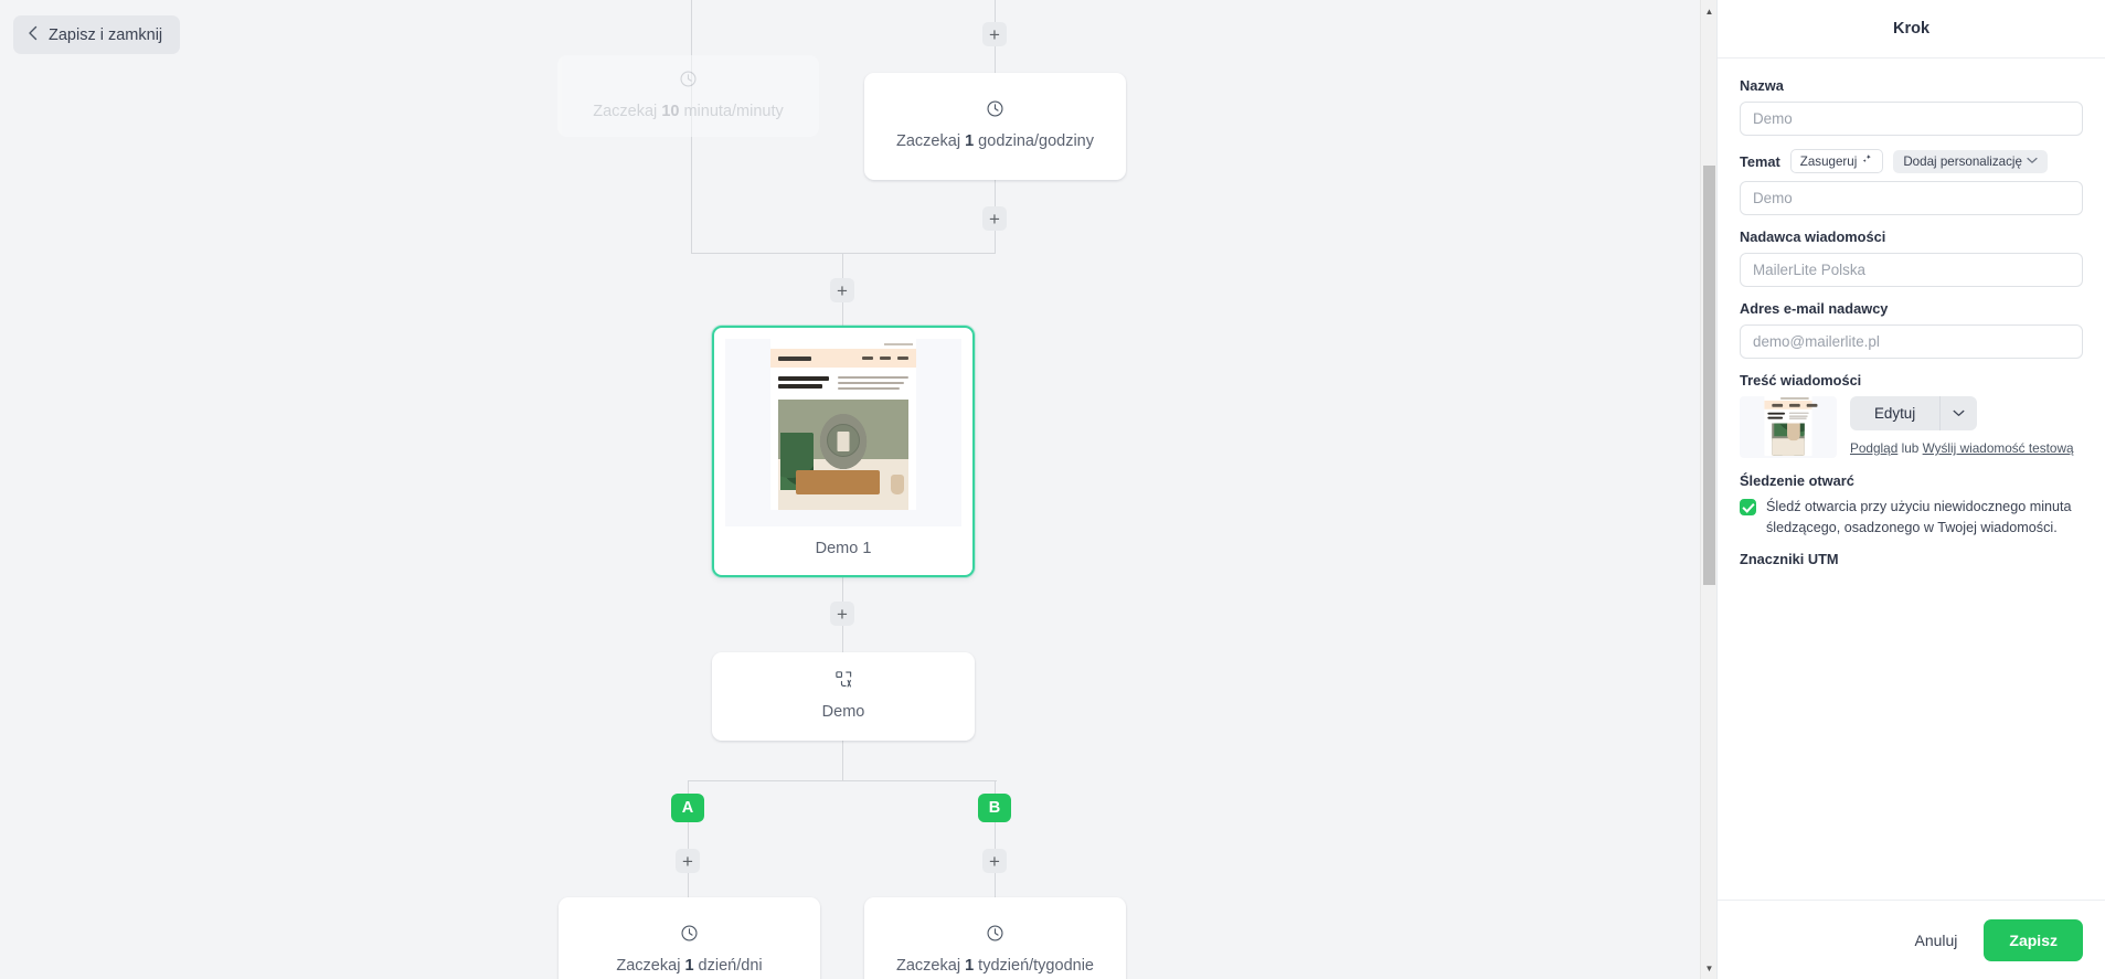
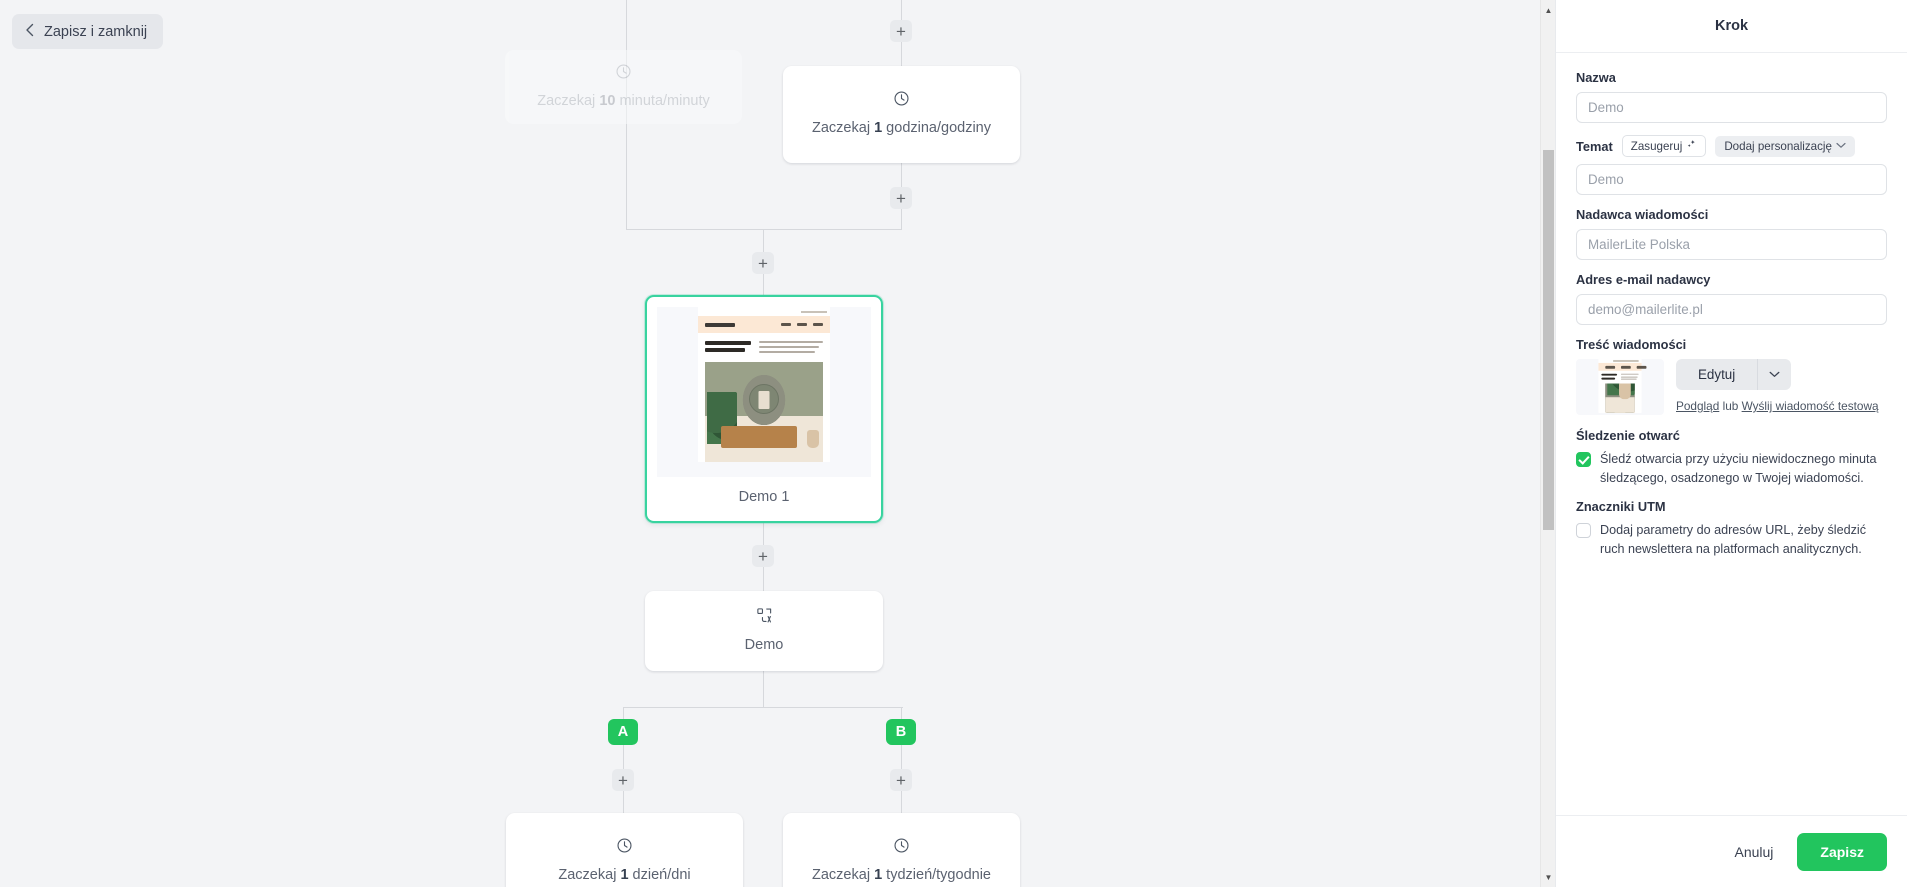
  Zapisz i zamknij
  +
  +
  +
  +
  +
  +
  Zaczekaj 10 minuta/minuty
  Zaczekaj 1 godzina/godziny
  Demo 1
  Demo
  A
  B
  Zaczekaj 1 dzień/dni
  Zaczekaj 1 tydzień/tygodnie
  ▲
  ▼
  Krok
  Nazwa
  Demo
  Temat
  Zasugeruj
  Dodaj personalizację
  Demo
  Nadawca wiadomości
  MailerLite Polska
  Adres e-mail nadawcy
  demo@mailerlite.pl
  Treść wiadomości
  Edytuj
  Podgląd lub Wyślij wiadomość testową
  Śledzenie otwarć
  Śledź otwarcia przy użyciu niewidocznego minuta śledzącego, osadzonego w Twojej wiadomości.
  Znaczniki UTM
+ Dodaj parametry do adresów URL, żeby śledzić ruch newslettera na platformach analitycznych.
  Anuluj
  Zapisz
